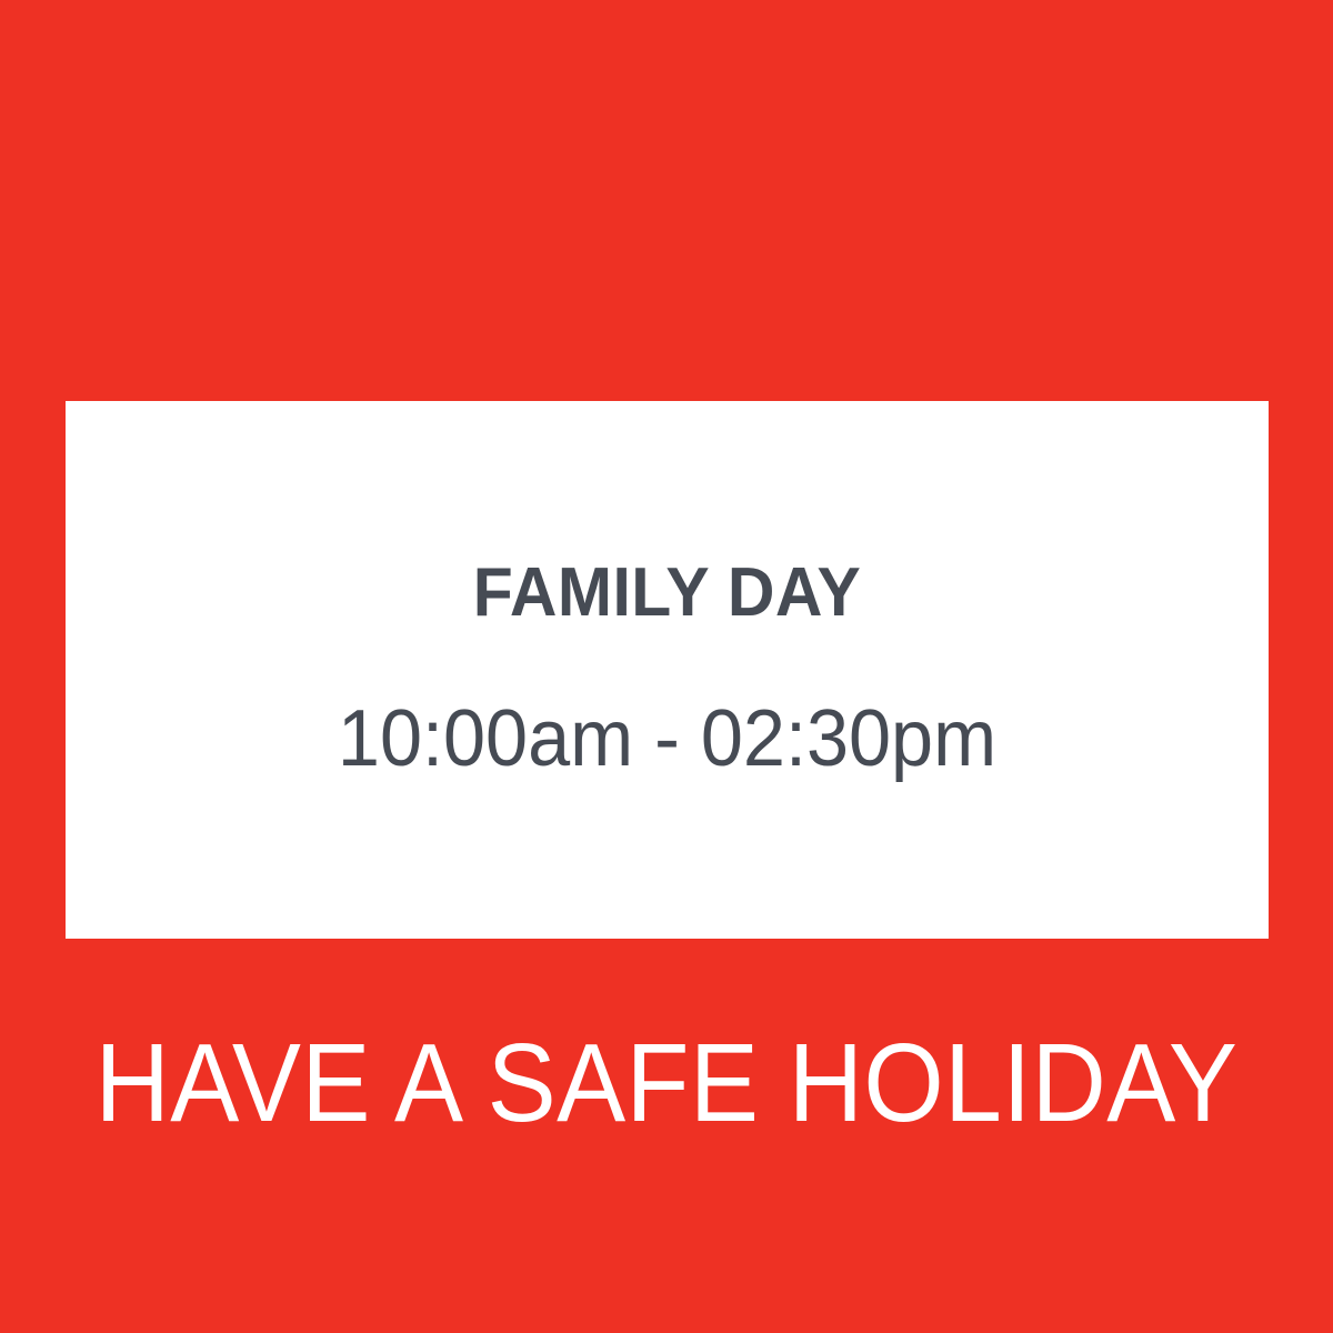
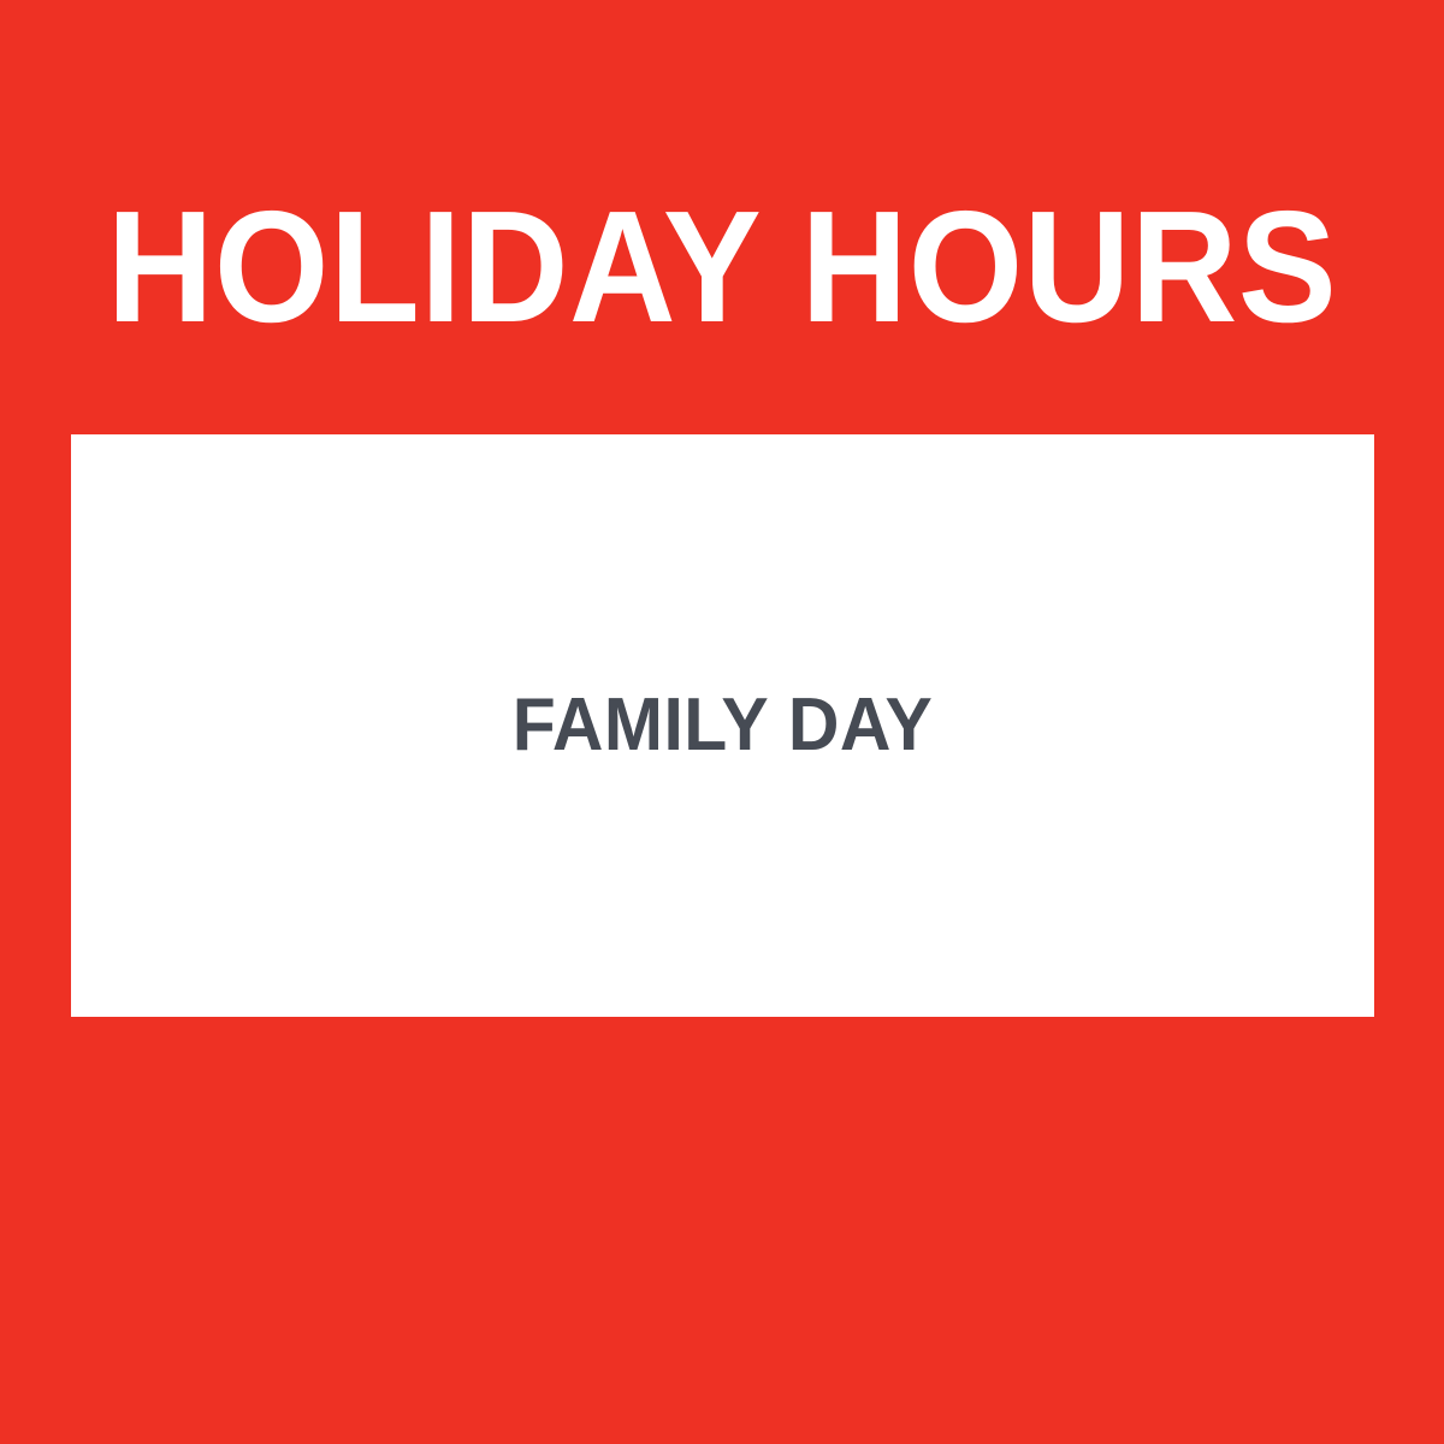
+ HOLIDAY HOURS
  FAMILY DAY
- 10:00am - 02:30pm
- HAVE A SAFE HOLIDAY
